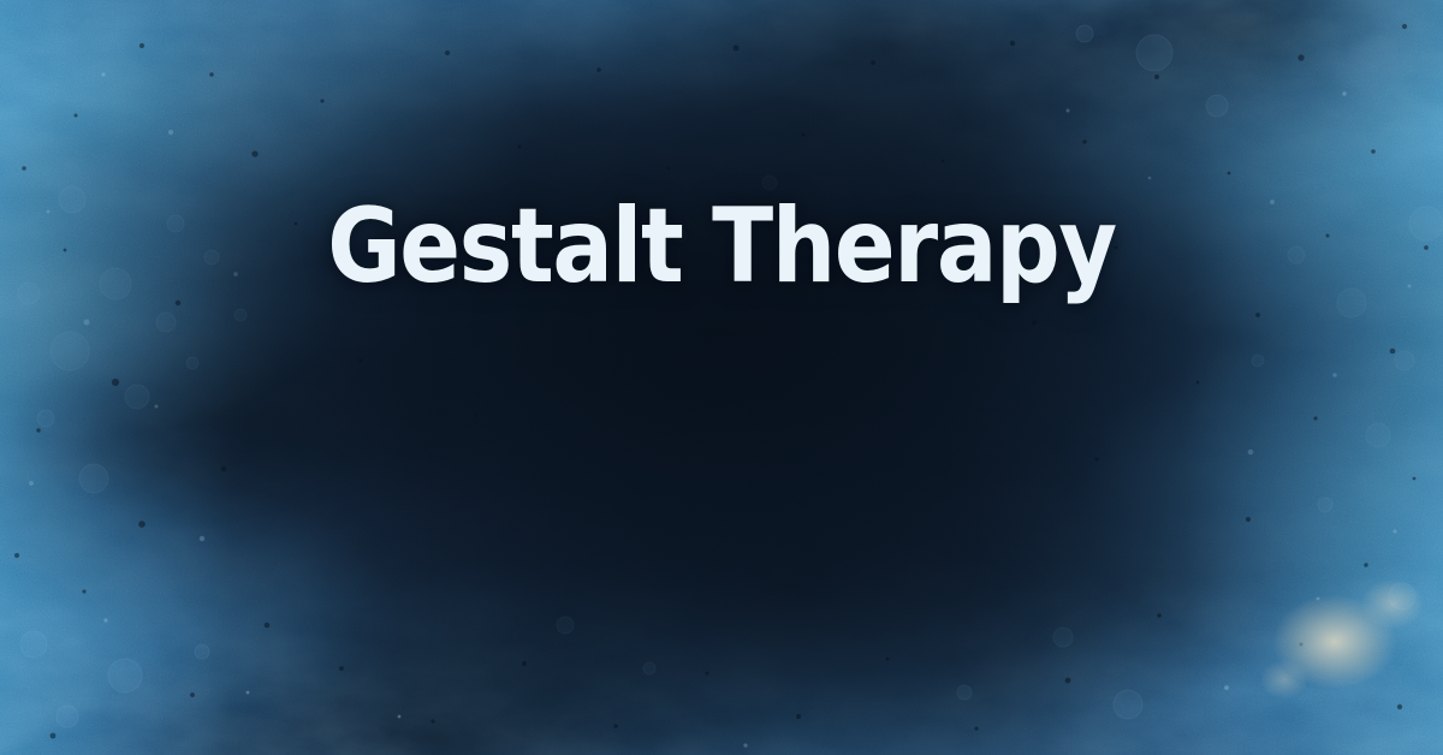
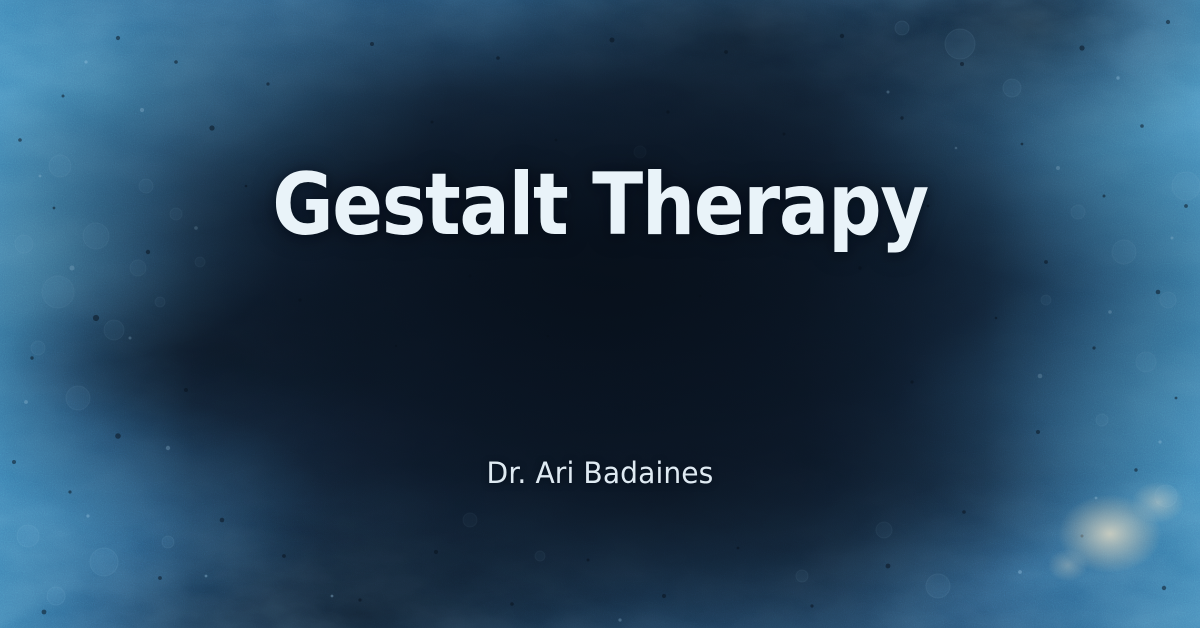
  Gestalt Therapy
+ Dr. Ari Badaines
